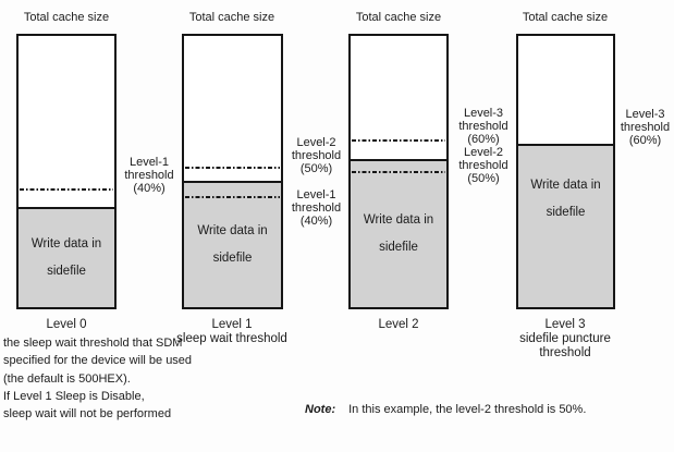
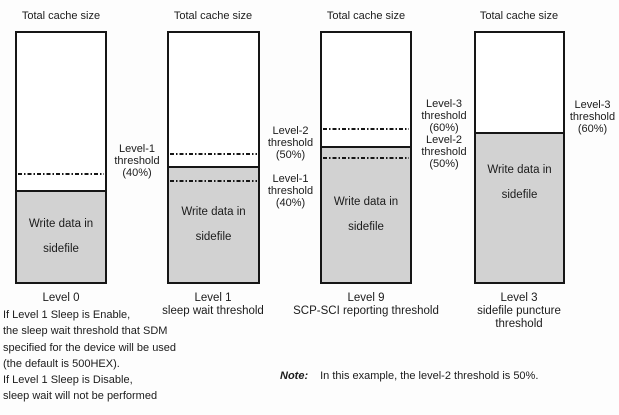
  Total cache size
  Total cache size
  Total cache size
  Total cache size
  Write data in
  sidefile
  Write data in
  sidefile
  Write data in
  sidefile
  Write data in
  sidefile
  Level-1
  threshold
  (40%)
  Level-2
  threshold
  (50%)
  Level-1
  threshold
  (40%)
  Level-3
  threshold
  (60%)
  Level-2
  threshold
  (50%)
  Level-3
  threshold
  (60%)
  Level 0
  Level 1
  sleep wait threshold
- Level 2
+ Level 9
+ SCP-SCI reporting threshold
  Level 3
  sidefile puncture
  threshold
+ If Level 1 Sleep is Enable,
  the sleep wait threshold that SDM
  specified for the device will be used
  (the default is 500HEX).
  If Level 1 Sleep is Disable,
  sleep wait will not be performed
  Note: In this example, the level-2 threshold is 50%.
